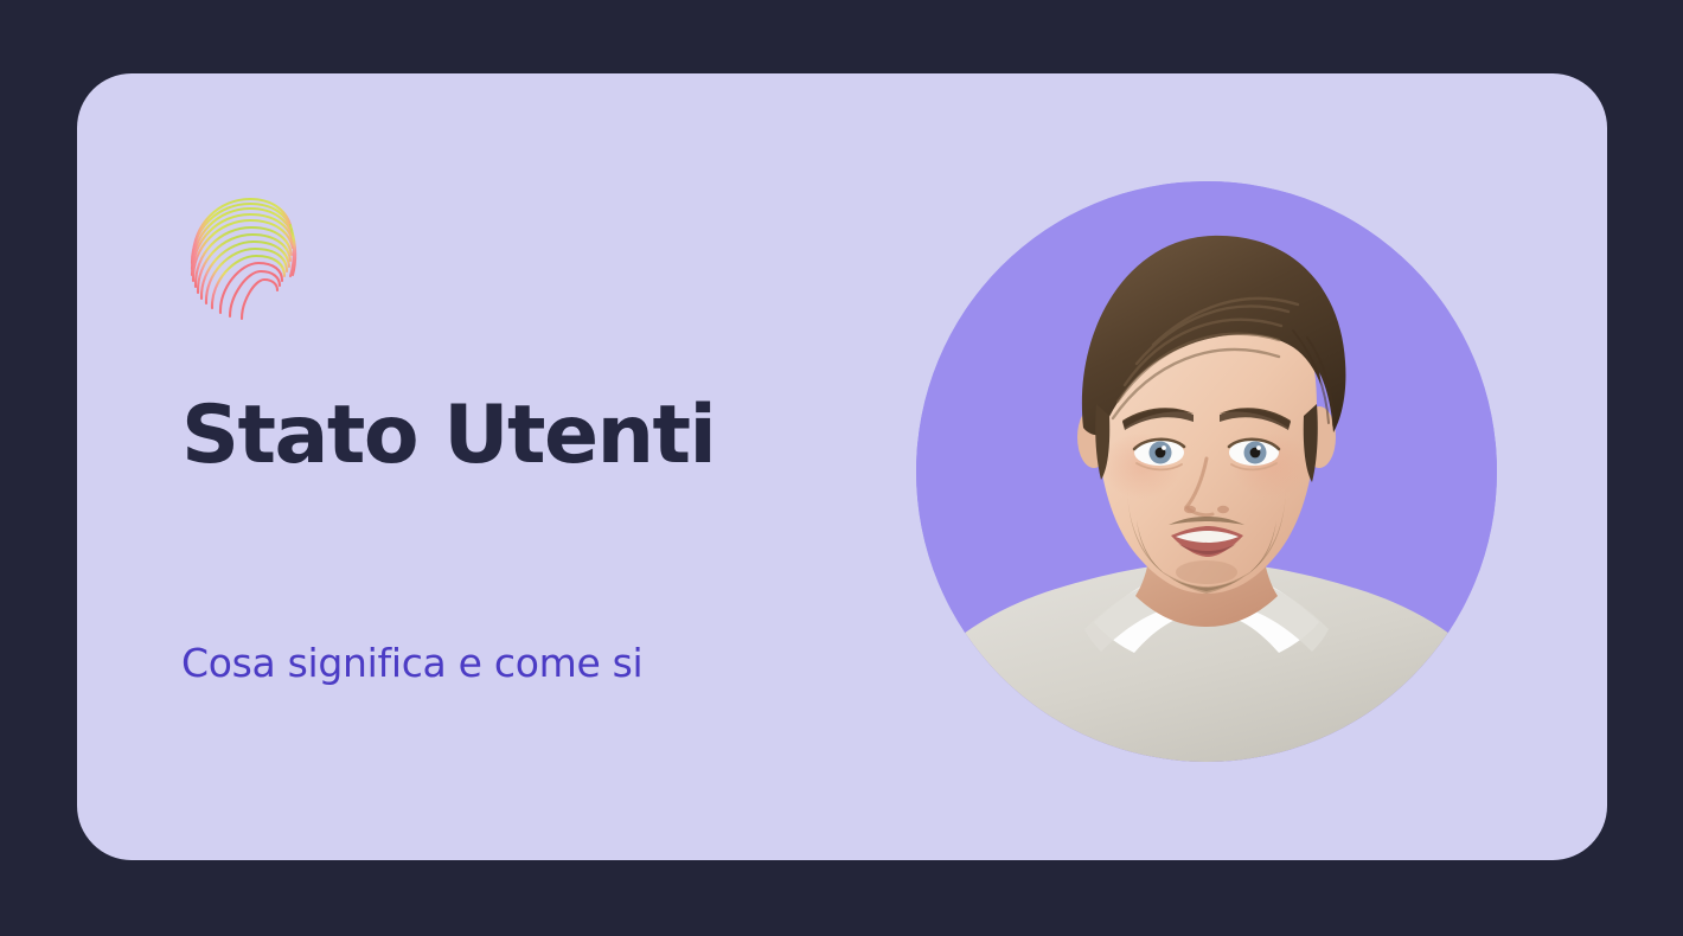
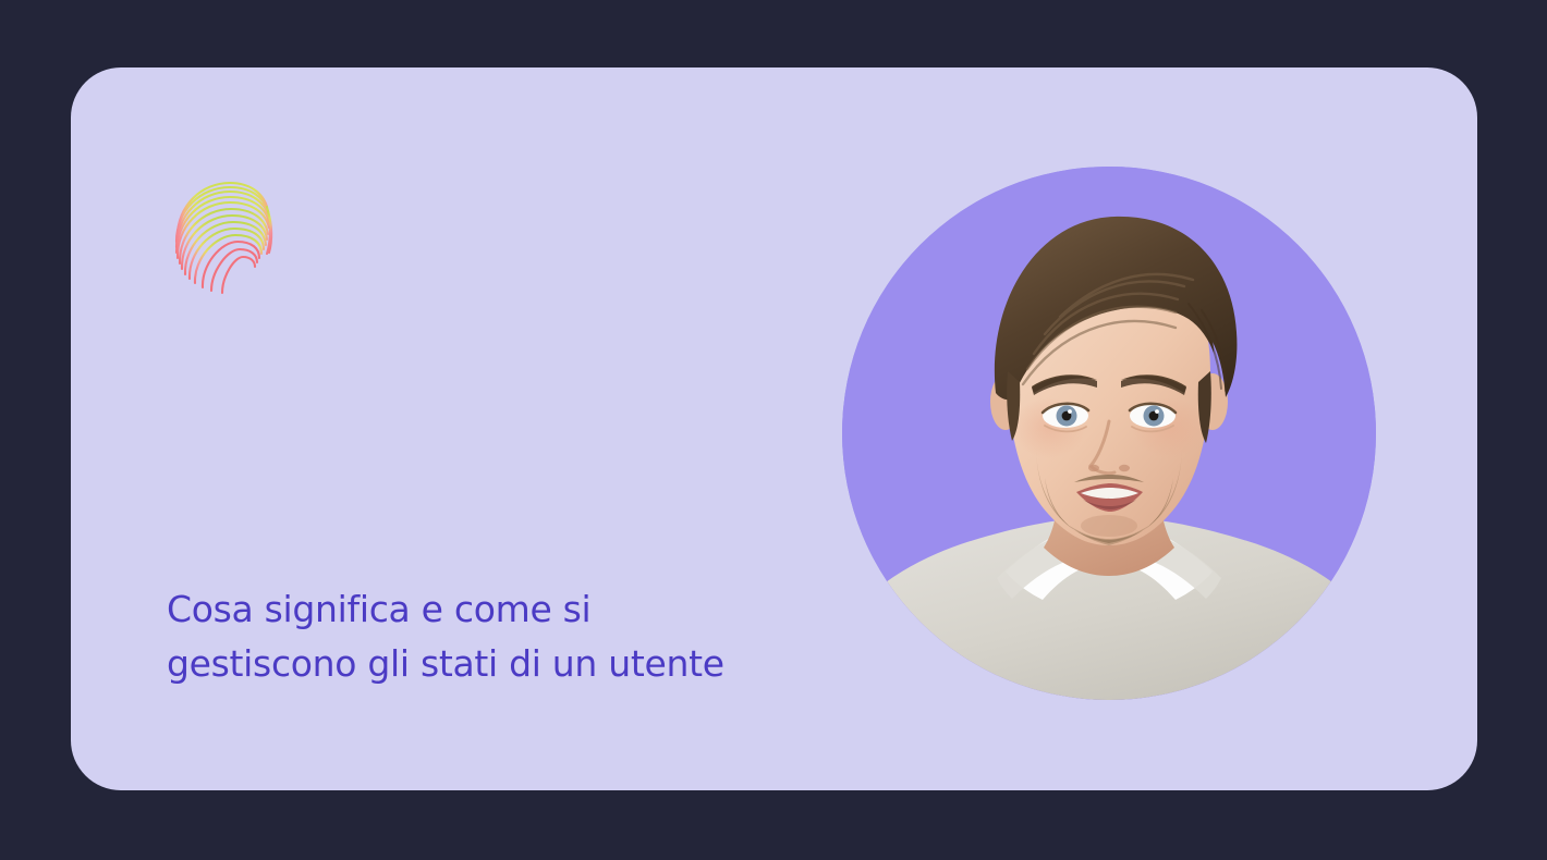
- Stato Utenti
  Cosa significa e come si
+ gestiscono gli stati di un utente
